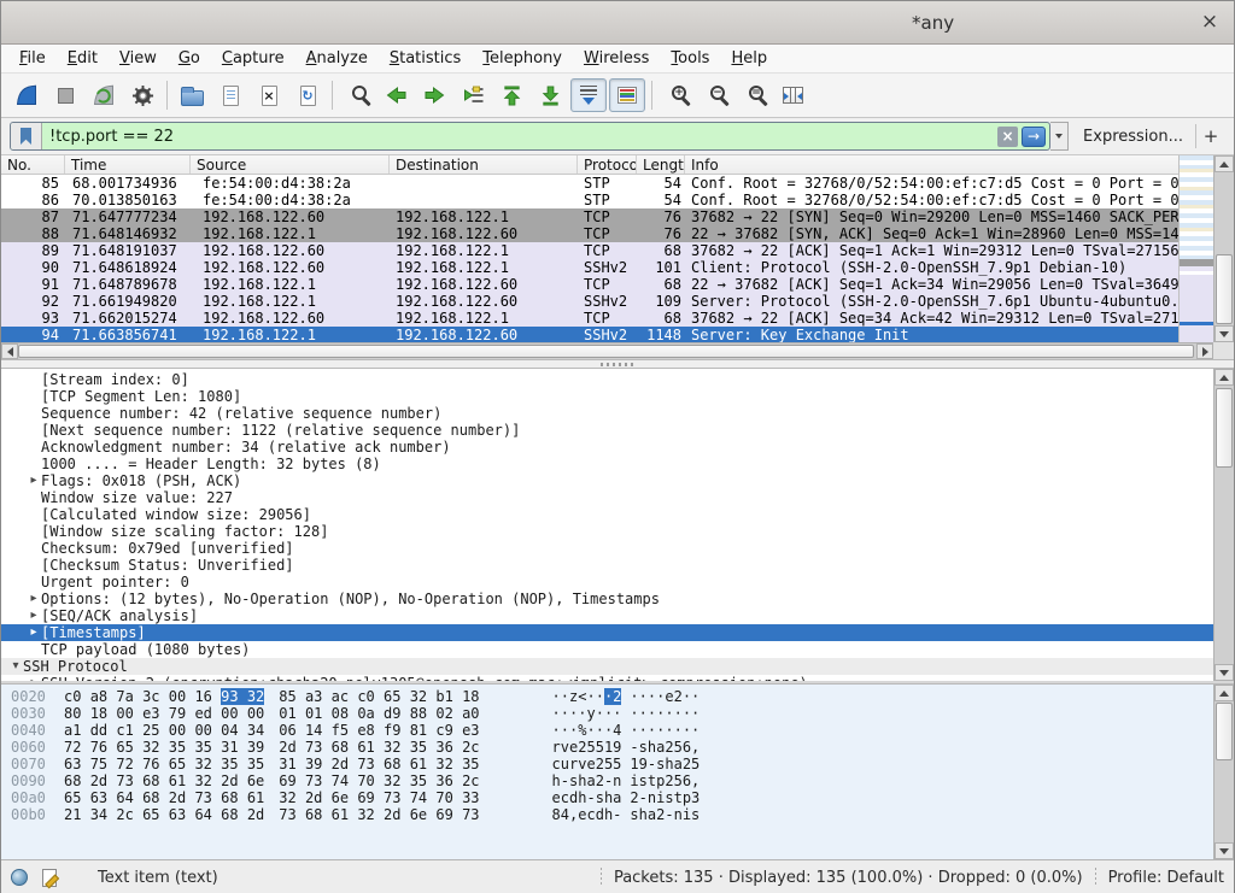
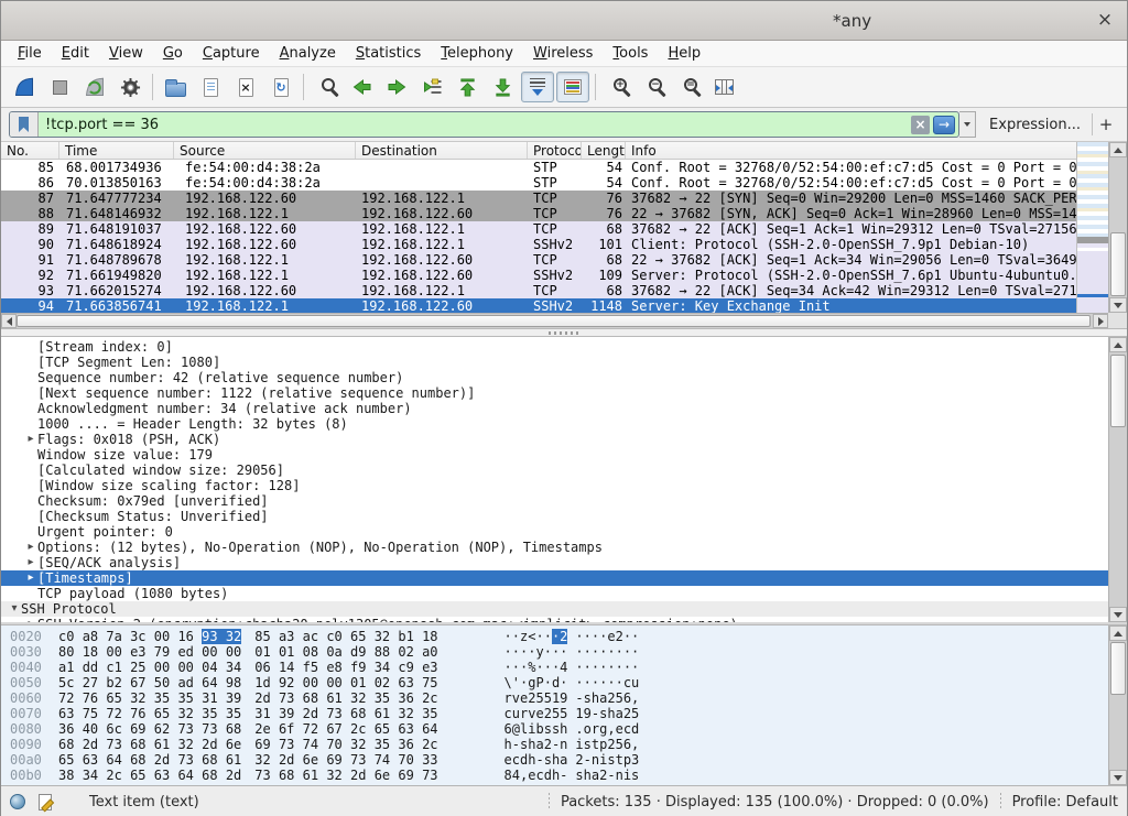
  *any
  ×
  File
  Edit
  View
  Go
  Capture
  Analyze
  Statistics
  Telephony
  Wireless
  Tools
  Help
  ×
  ↻
  +
  −
  =
- !tcp.port == 22
+ !tcp.port == 36
  ×
  →
  Expression...
  +
  No.
  Time
  Source
  Destination
  Protoco
  Lengt
  Info
  85
  68.001734936
  fe:54:00:d4:38:2a
  STP
  54
  Conf. Root = 32768/0/52:54:00:ef:c7:d5 Cost = 0 Port = 0
  86
  70.013850163
  fe:54:00:d4:38:2a
  STP
  54
  Conf. Root = 32768/0/52:54:00:ef:c7:d5 Cost = 0 Port = 0
  87
  71.647777234
  192.168.122.60
  192.168.122.1
  TCP
  76
  37682 → 22 [SYN] Seq=0 Win=29200 Len=0 MSS=1460 SACK_PER
  88
  71.648146932
  192.168.122.1
  192.168.122.60
  TCP
  76
  22 → 37682 [SYN, ACK] Seq=0 Ack=1 Win=28960 Len=0 MSS=14
  89
  71.648191037
  192.168.122.60
  192.168.122.1
  TCP
  68
  37682 → 22 [ACK] Seq=1 Ack=1 Win=29312 Len=0 TSval=27156
  90
  71.648618924
  192.168.122.60
  192.168.122.1
  SSHv2
  101
  Client: Protocol (SSH-2.0-OpenSSH_7.9p1 Debian-10)
  91
  71.648789678
  192.168.122.1
  192.168.122.60
  TCP
  68
  22 → 37682 [ACK] Seq=1 Ack=34 Win=29056 Len=0 TSval=3649
  92
  71.661949820
  192.168.122.1
  192.168.122.60
  SSHv2
  109
  Server: Protocol (SSH-2.0-OpenSSH_7.6p1 Ubuntu-4ubuntu0.
  93
  71.662015274
  192.168.122.60
  192.168.122.1
  TCP
  68
  37682 → 22 [ACK] Seq=34 Ack=42 Win=29312 Len=0 TSval=271
  94
  71.663856741
  192.168.122.1
  192.168.122.60
  SSHv2
  1148
  Server: Key Exchange Init
  [Stream index: 0]
  [TCP Segment Len: 1080]
  Sequence number: 42 (relative sequence number)
  [Next sequence number: 1122 (relative sequence number)]
  Acknowledgment number: 34 (relative ack number)
  1000 .... = Header Length: 32 bytes (8)
  ▸
  Flags: 0x018 (PSH, ACK)
- Window size value: 227
+ Window size value: 179
  [Calculated window size: 29056]
  [Window size scaling factor: 128]
  Checksum: 0x79ed [unverified]
  [Checksum Status: Unverified]
  Urgent pointer: 0
  ▸
  Options: (12 bytes), No-Operation (NOP), No-Operation (NOP), Timestamps
  ▸
  [SEQ/ACK analysis]
  ▸
  [Timestamps]
  TCP payload (1080 bytes)
  ▾
  SSH Protocol
  0020
  c0 a8 7a 3c 00 16 93 32
  85 a3 ac c0 65 32 b1 18
  ··z<···2
  ····e2··
  0030
  80 18 00 e3 79 ed 00 00
  01 01 08 0a d9 88 02 a0
  ····y···
  ········
  0040
  a1 dd c1 25 00 00 04 34
- 06 14 f5 e8 f9 81 c9 e3
+ 06 14 f5 e8 f9 34 c9 e3
  ···%···4
  ········
+ 0050
+ 5c 27 b2 67 50 ad 64 98
+ 1d 92 00 00 01 02 63 75
+ \'·gP·d·
+ ······cu
  0060
  72 76 65 32 35 35 31 39
  2d 73 68 61 32 35 36 2c
  rve25519
  -sha256,
  0070
  63 75 72 76 65 32 35 35
  31 39 2d 73 68 61 32 35
  curve255
  19-sha25
+ 0080
+ 36 40 6c 69 62 73 73 68
+ 2e 6f 72 67 2c 65 63 64
+ 6@libssh
+ .org,ecd
  0090
  68 2d 73 68 61 32 2d 6e
  69 73 74 70 32 35 36 2c
  h-sha2-n
  istp256,
  00a0
  65 63 64 68 2d 73 68 61
  32 2d 6e 69 73 74 70 33
  ecdh-sha
  2-nistp3
  00b0
- 21 34 2c 65 63 64 68 2d
+ 38 34 2c 65 63 64 68 2d
  73 68 61 32 2d 6e 69 73
  84,ecdh-
  sha2-nis
  Text item (text)
  Packets: 135 · Displayed: 135 (100.0%) · Dropped: 0 (0.0%)
  Profile: Default
